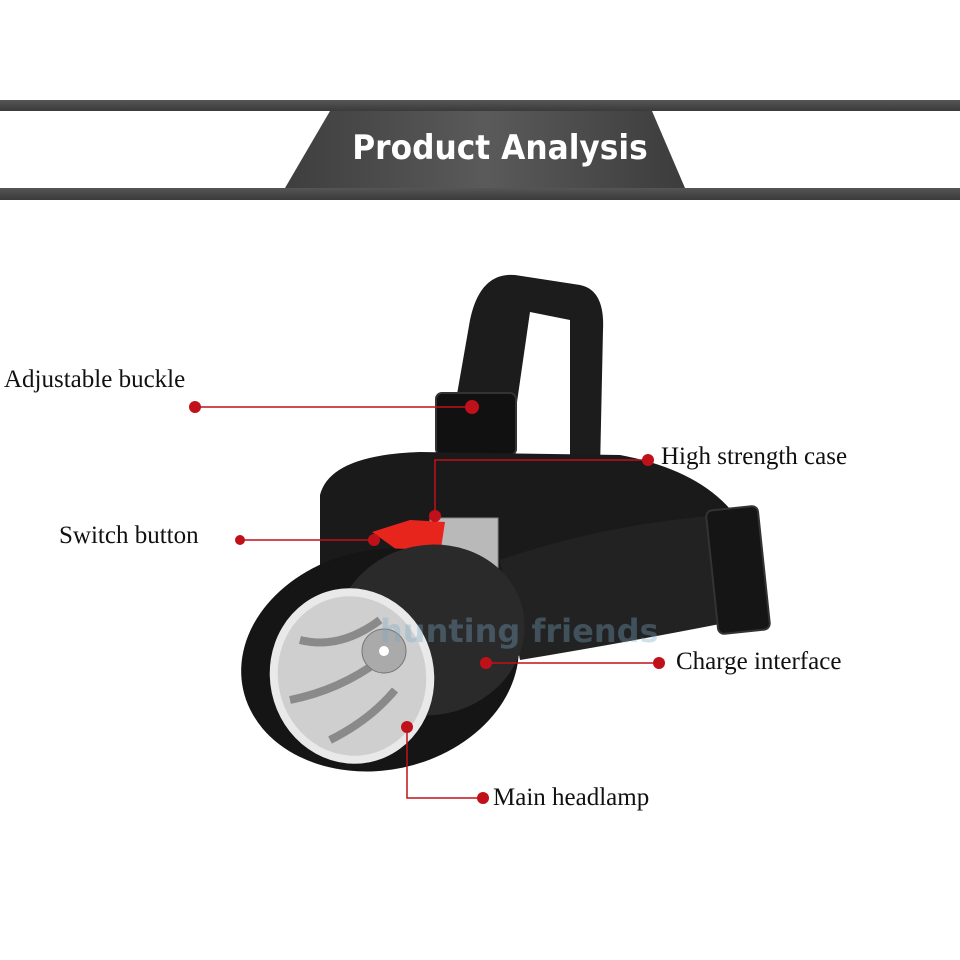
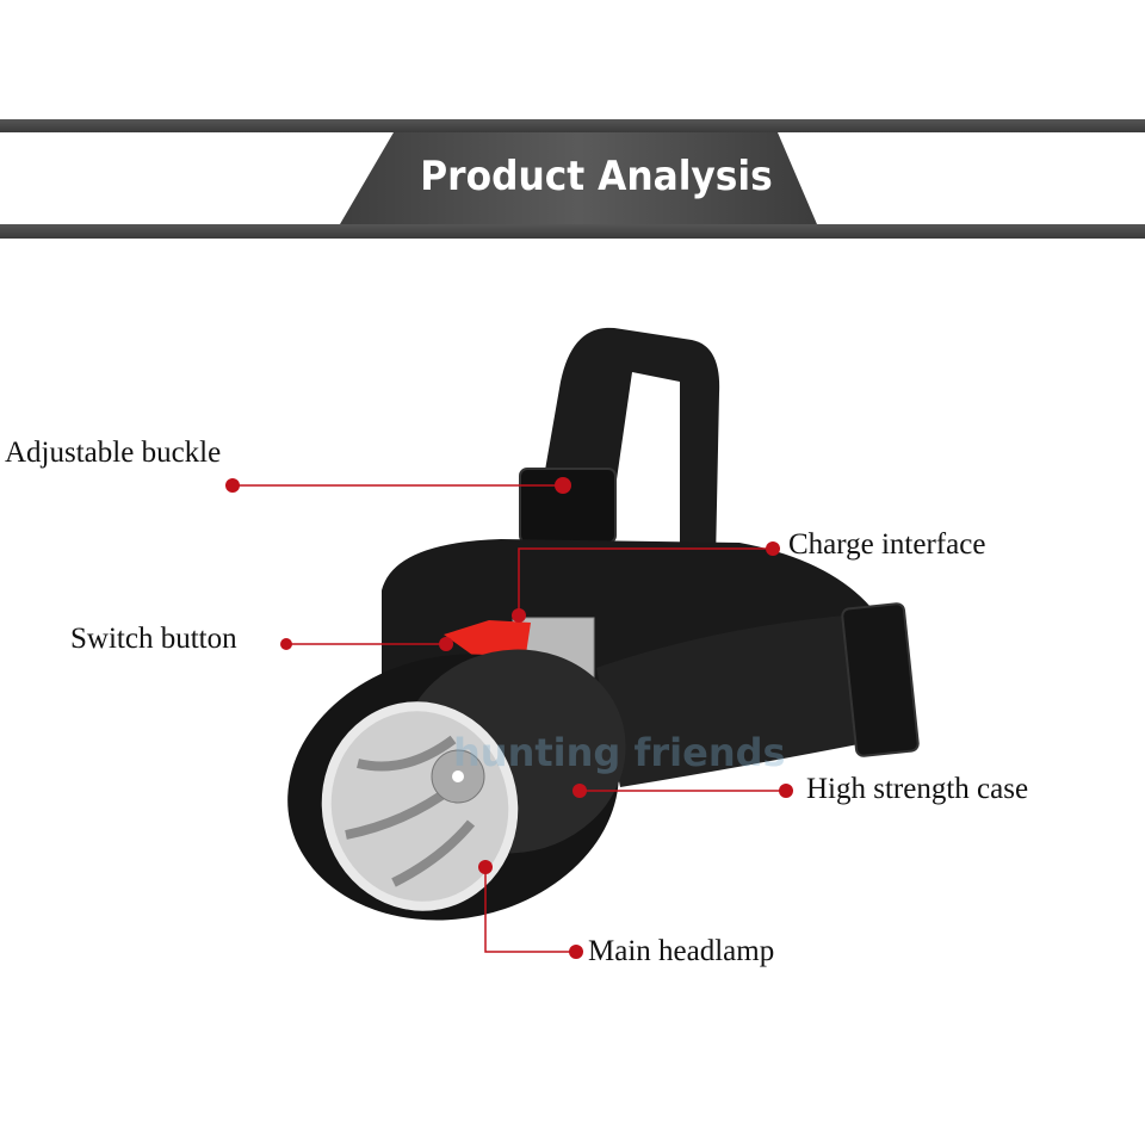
  Product Analysis
  hunting friends
  Adjustable buckle
- High strength case
+ Charge interface
  Switch button
- Charge interface
+ High strength case
  Main headlamp
